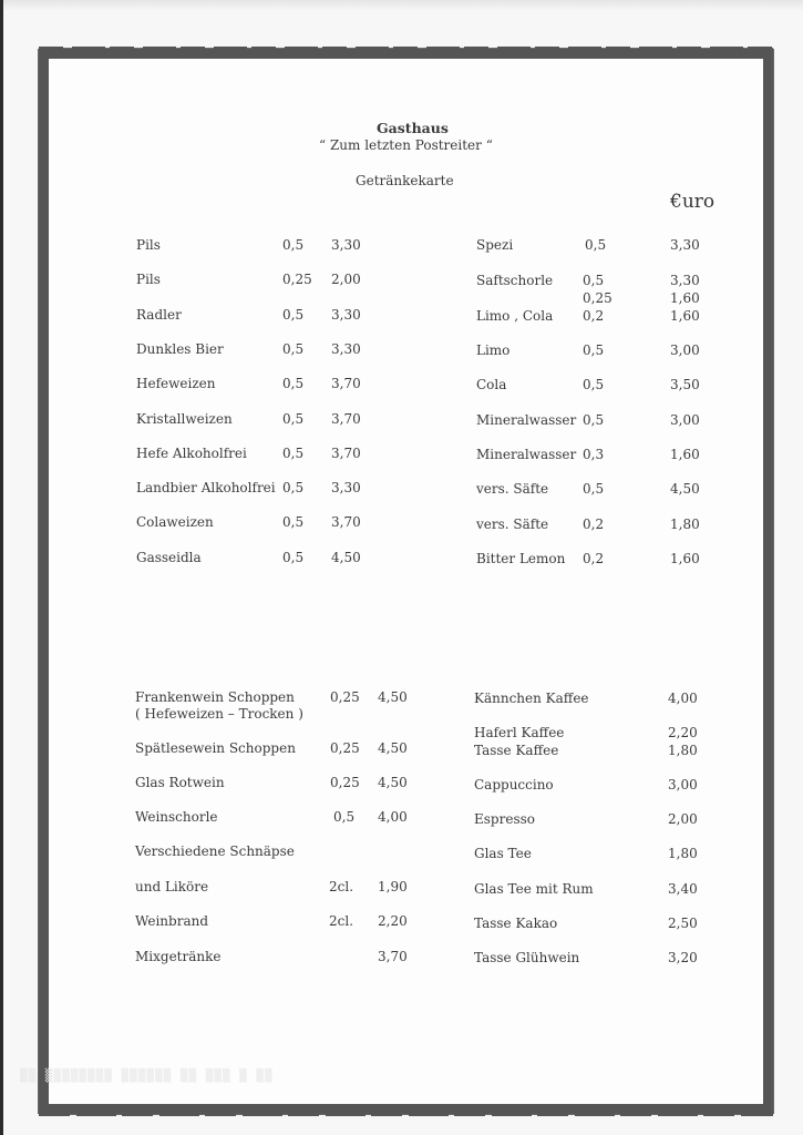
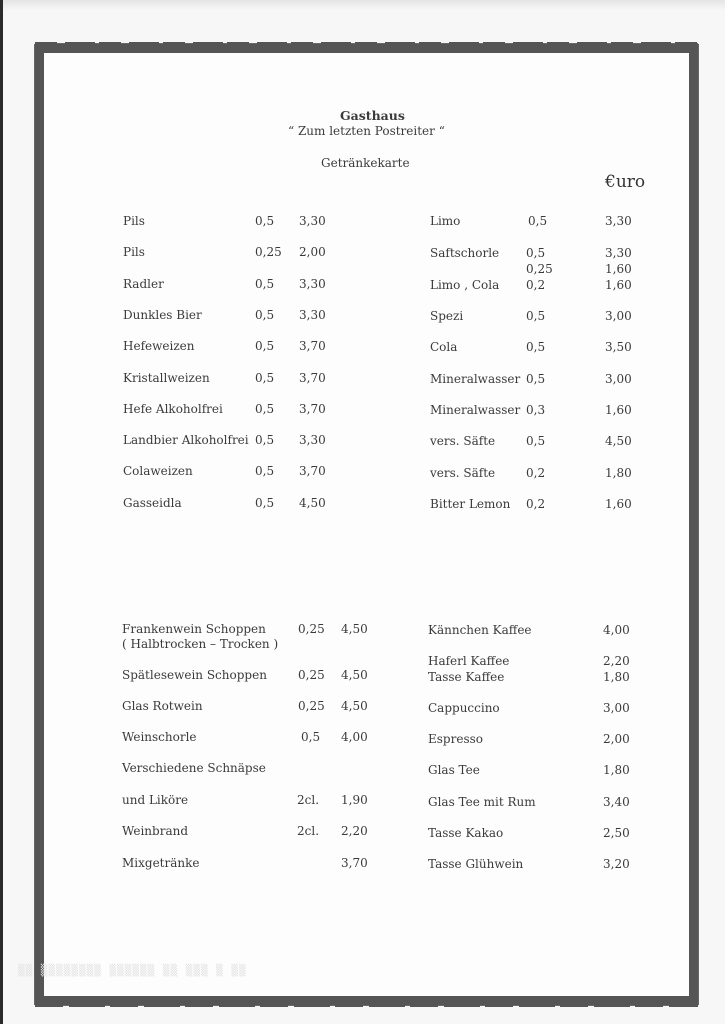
  ▒▒ ▒▒▒▒▒▒▒▒ ▒▒▒▒▒▒ ▒▒ ▒▒▒ ▒ ▒▒
  Gasthaus
  “ Zum letzten Postreiter “
  Getränkekarte
  €uro
  Pils
  0,5
  3,30
  Pils
  0,25
  2,00
  Radler
  0,5
  3,30
  Dunkles Bier
  0,5
  3,30
  Hefeweizen
  0,5
  3,70
  Kristallweizen
  0,5
  3,70
  Hefe Alkoholfrei
  0,5
  3,70
  Landbier Alkoholfrei
  0,5
  3,30
  Colaweizen
  0,5
  3,70
  Gasseidla
  0,5
  4,50
- Spezi
+ Limo
  0,5
  3,30
  Saftschorle
  0,5
  3,30
  0,25
  1,60
  Limo , Cola
  0,2
  1,60
- Limo
+ Spezi
  0,5
  3,00
  Cola
  0,5
  3,50
  Mineralwasser
  0,5
  3,00
  Mineralwasser
  0,3
  1,60
  vers. Säfte
  0,5
  4,50
  vers. Säfte
  0,2
  1,80
  Bitter Lemon
  0,2
  1,60
  Frankenwein Schoppen
  0,25
  4,50
- ( Hefeweizen – Trocken )
+ ( Halbtrocken – Trocken )
  Spätlesewein Schoppen
  0,25
  4,50
  Glas Rotwein
  0,25
  4,50
  Weinschorle
  0,5
  4,00
  Verschiedene Schnäpse
  und Liköre
  2cl.
  1,90
  Weinbrand
  2cl.
  2,20
  Mixgetränke
  3,70
  Kännchen Kaffee
  4,00
  Haferl Kaffee
  2,20
  Tasse Kaffee
  1,80
  Cappuccino
  3,00
  Espresso
  2,00
  Glas Tee
  1,80
  Glas Tee mit Rum
  3,40
  Tasse Kakao
  2,50
  Tasse Glühwein
  3,20
